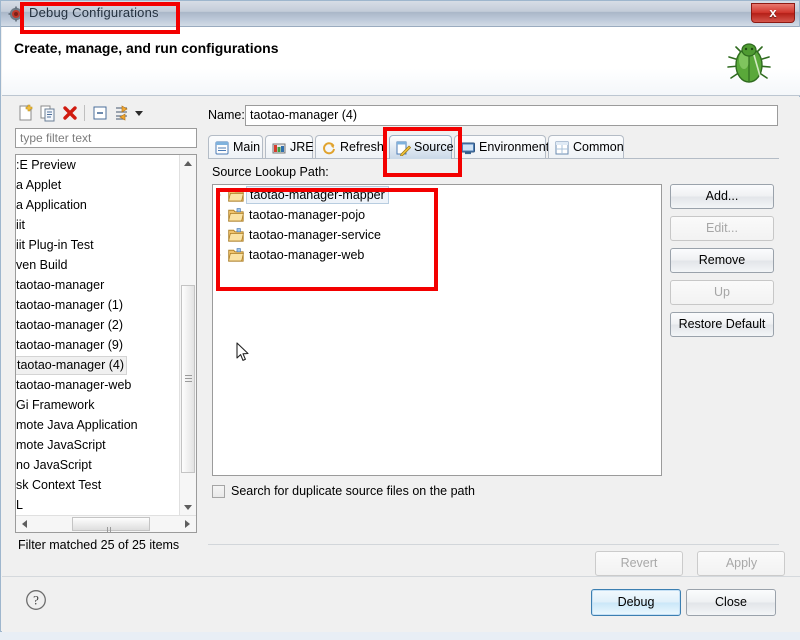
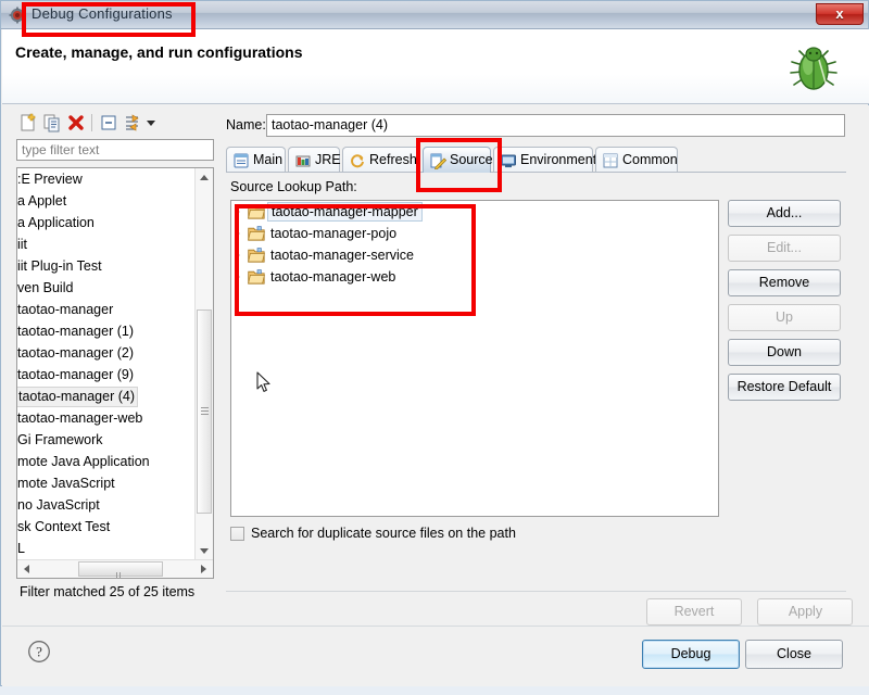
  Debug Configurations
  x
  Create, manage, and run configurations
  type filter text
  :E Preview
  a Applet
  a Application
  iit
  iit Plug-in Test
  ven Build
  taotao-manager
  taotao-manager (1)
  taotao-manager (2)
  taotao-manager (9)
  taotao-manager (4)
  taotao-manager-web
  Gi Framework
  mote Java Application
  mote JavaScript
  no JavaScript
  sk Context Test
  L
  Filter matched 25 of 25 items
  Name:
  taotao-manager (4)
  Main
  JRE
  Refresh
  Source
  Environmen
  Common
  Source Lookup Path:
  taotao-manager-mapper
  taotao-manager-pojo
  taotao-manager-service
  taotao-manager-web
  Add...
  Edit...
  Remove
  Up
+ Down
  Restore Default
  Search for duplicate source files on the path
  Revert Apply
  ?
  Debug
  Close
